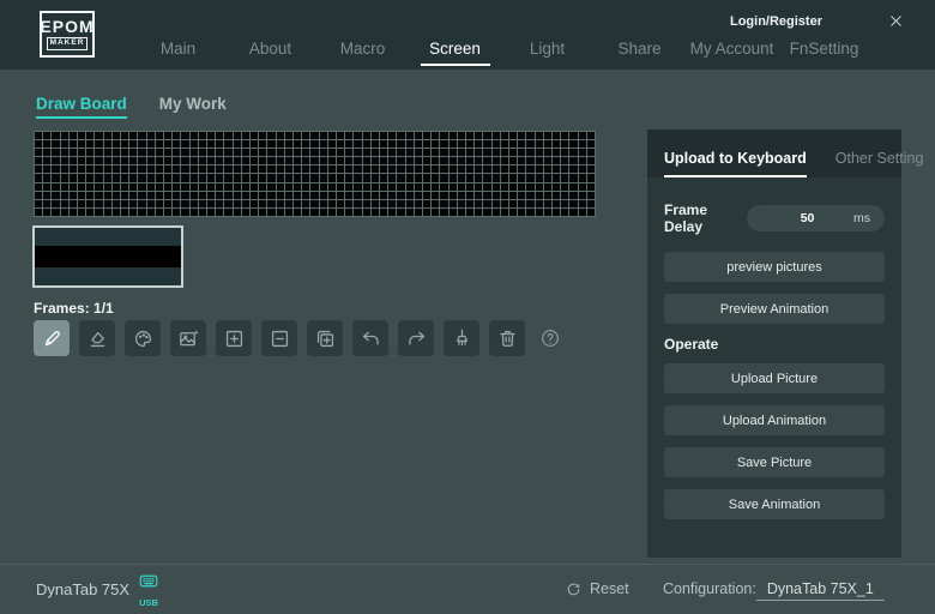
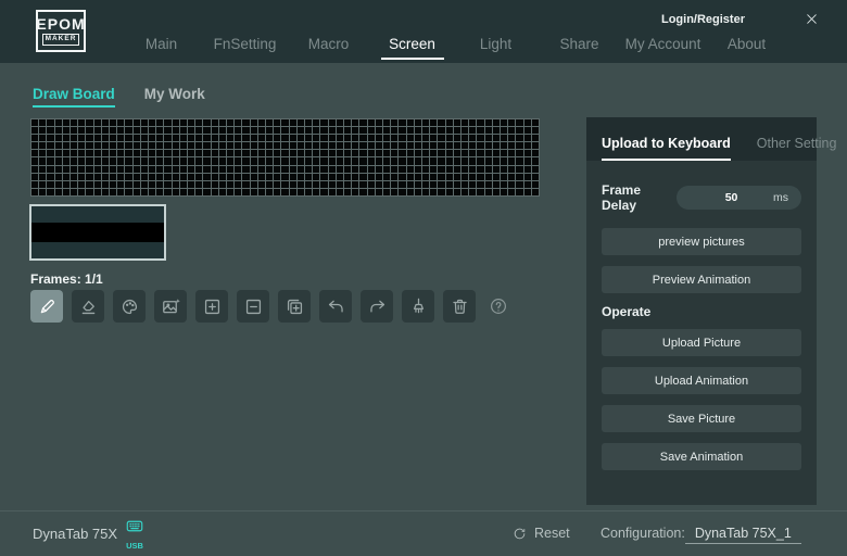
  EPOM
  Main
- About
+ FnSetting
  Macro
  Screen
  Light
  Share
  My Account
- FnSetting
+ About
  Login/Register
  Draw Board
  My Work
  Frames: 1/1
  Upload to Keyboard
  Other Setting
  Frame Delay
  50
  ms
  preview pictures
  Preview Animation
  Operate
  Upload Picture
  Upload Animation
  Save Picture
  Save Animation
  DynaTab 75X
  USB
  Reset
  Configuration:
  DynaTab 75X_1
